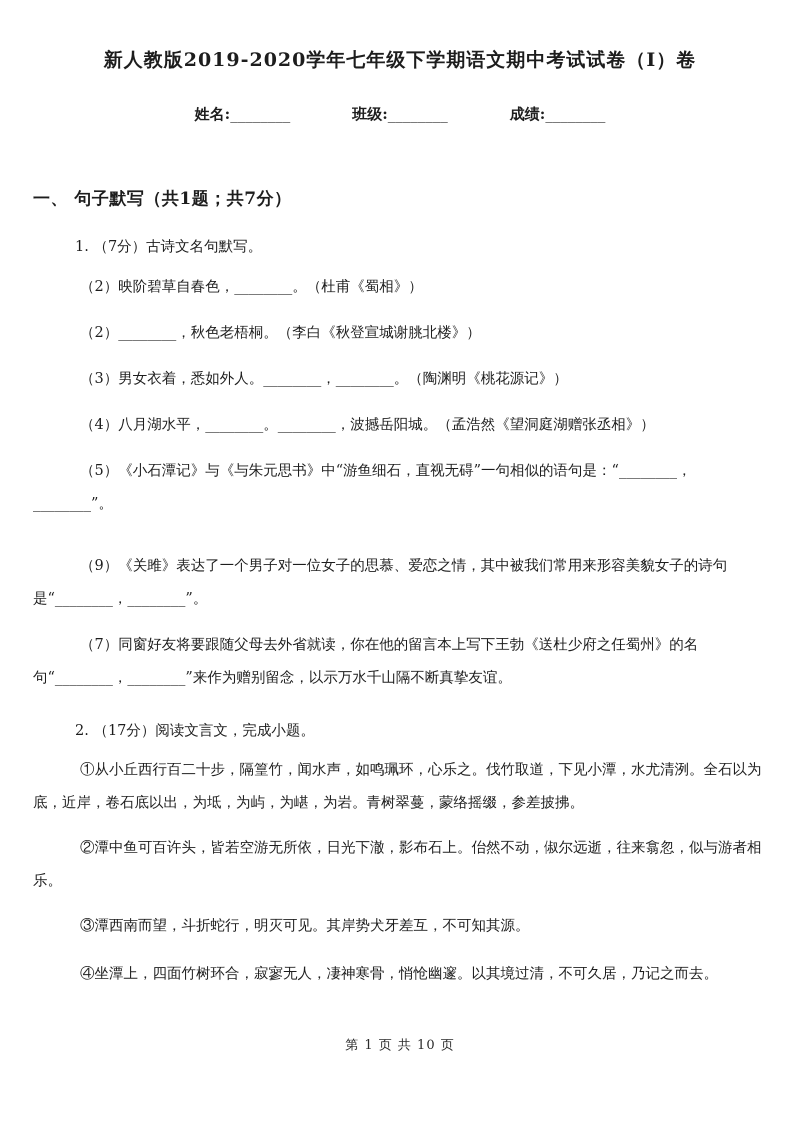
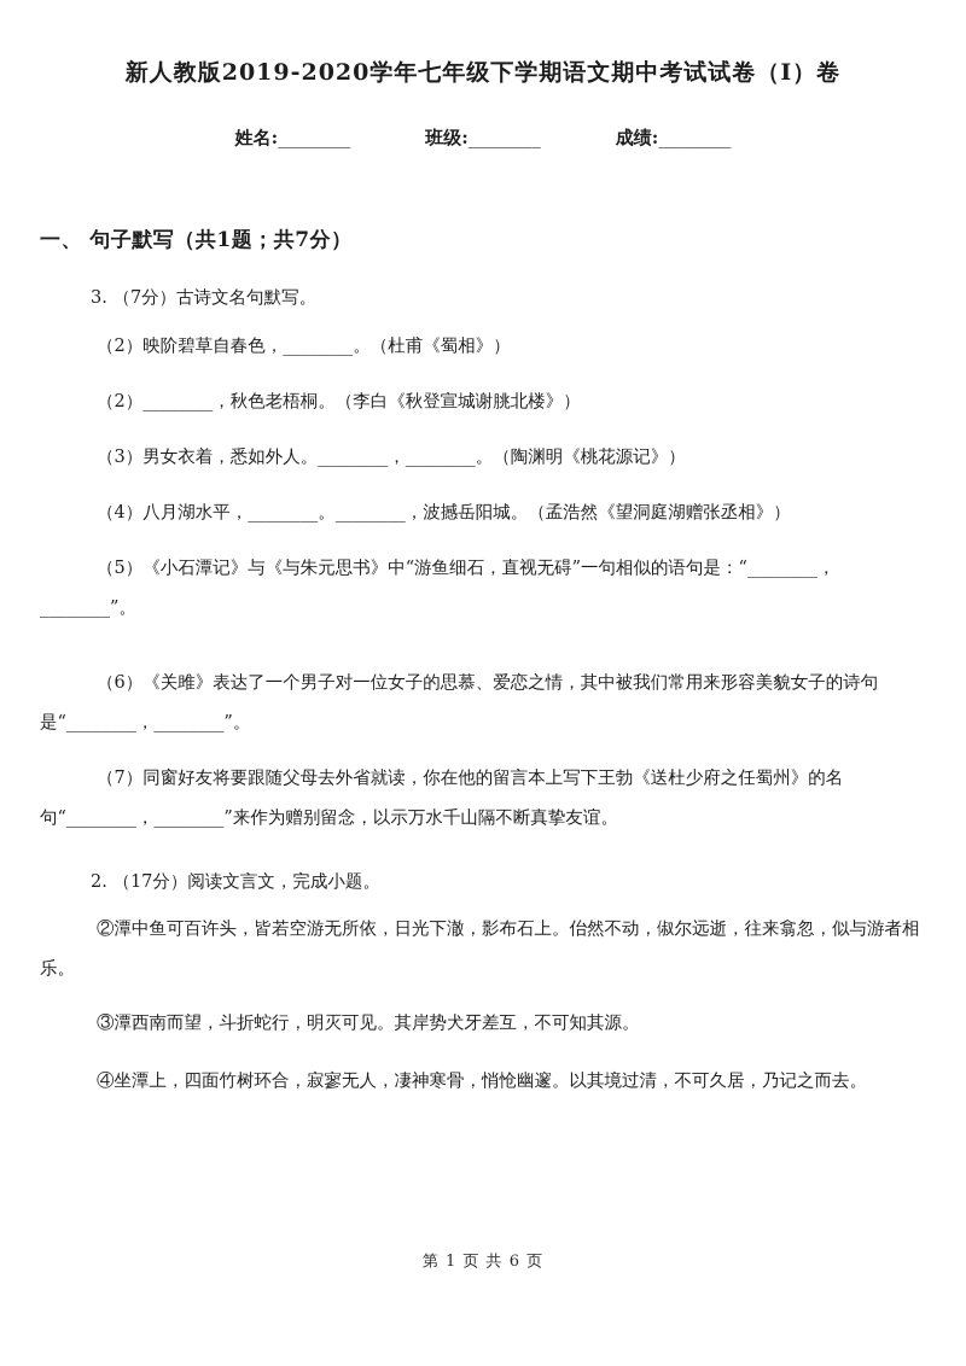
  新人教版2019-2020学年七年级下学期语文期中考试试卷（I）卷
  姓名:________
  班级:________
  成绩:________
  一、 句子默写（共1题；共7分）
- 1. （7分）古诗文名句默写。
+ 3. （7分）古诗文名句默写。
  （2）映阶碧草自春色，________。（杜甫《蜀相》）
  （2）________，秋色老梧桐。（李白《秋登宣城谢朓北楼》）
  （3）男女衣着，悉如外人。________，________。（陶渊明《桃花源记》）
  （4）八月湖水平，________。________，波撼岳阳城。（孟浩然《望洞庭湖赠张丞相》）
  （5）《小石潭记》与《与朱元思书》中“游鱼细石，直视无碍”一句相似的语句是：“________，________”。
- （9）《关雎》表达了一个男子对一位女子的思慕、爱恋之情，其中被我们常用来形容美貌女子的诗句是“________，________”。
+ （6）《关雎》表达了一个男子对一位女子的思慕、爱恋之情，其中被我们常用来形容美貌女子的诗句是“________，________”。
  （7）同窗好友将要跟随父母去外省就读，你在他的留言本上写下王勃《送杜少府之任蜀州》的名句“________，________”来作为赠别留念，以示万水千山隔不断真挚友谊。
  2. （17分）阅读文言文，完成小题。
- ①从小丘西行百二十步，隔篁竹，闻水声，如鸣珮环，心乐之。伐竹取道，下见小潭，水尤清洌。全石以为底，近岸，卷石底以出，为坻，为屿，为嵁，为岩。青树翠蔓，蒙络摇缀，参差披拂。
  ②潭中鱼可百许头，皆若空游无所依，日光下澈，影布石上。佁然不动，俶尔远逝，往来翕忽，似与游者相乐。
  ③潭西南而望，斗折蛇行，明灭可见。其岸势犬牙差互，不可知其源。
  ④坐潭上，四面竹树环合，寂寥无人，凄神寒骨，悄怆幽邃。以其境过清，不可久居，乃记之而去。
- 第 1 页 共 10 页
+ 第 1 页 共 6 页
